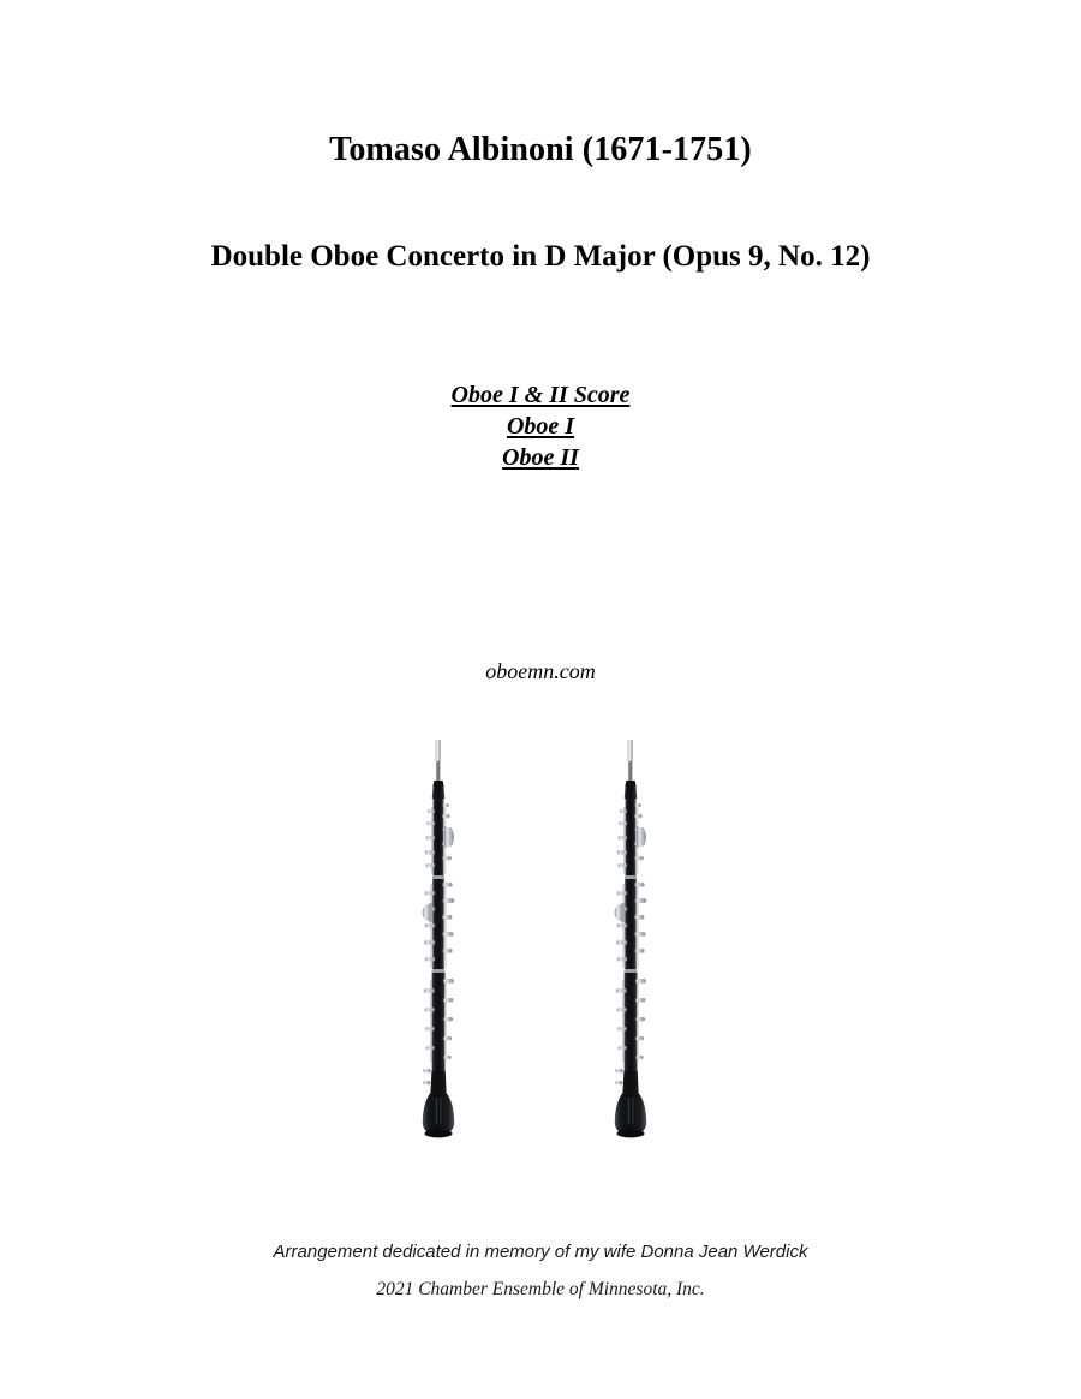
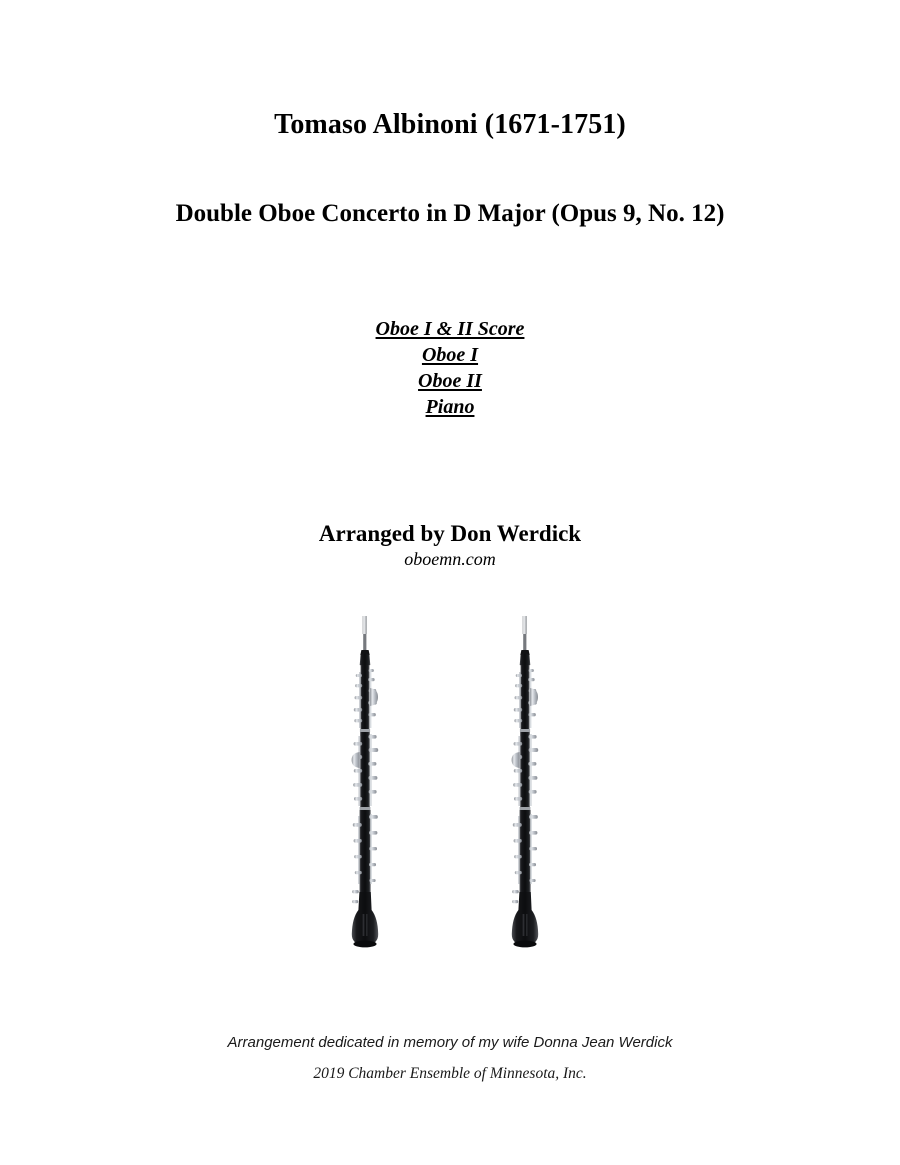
  Tomaso Albinoni (1671-1751)
  Double Oboe Concerto in D Major (Opus 9, No. 12)
  Oboe I & II Score
  Oboe I
  Oboe II
+ Piano
+ Arranged by Don Werdick
  oboemn.com
  Arrangement dedicated in memory of my wife Donna Jean Werdick
- 2021 Chamber Ensemble of Minnesota, Inc.
+ 2019 Chamber Ensemble of Minnesota, Inc.
